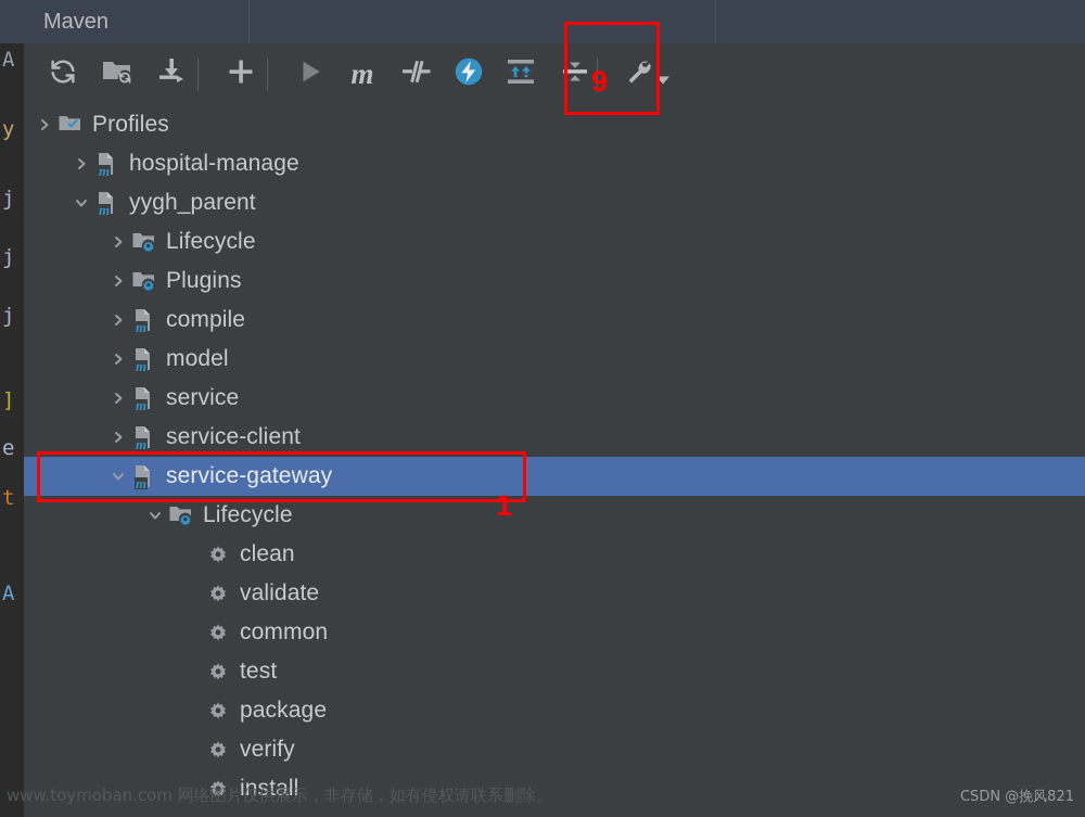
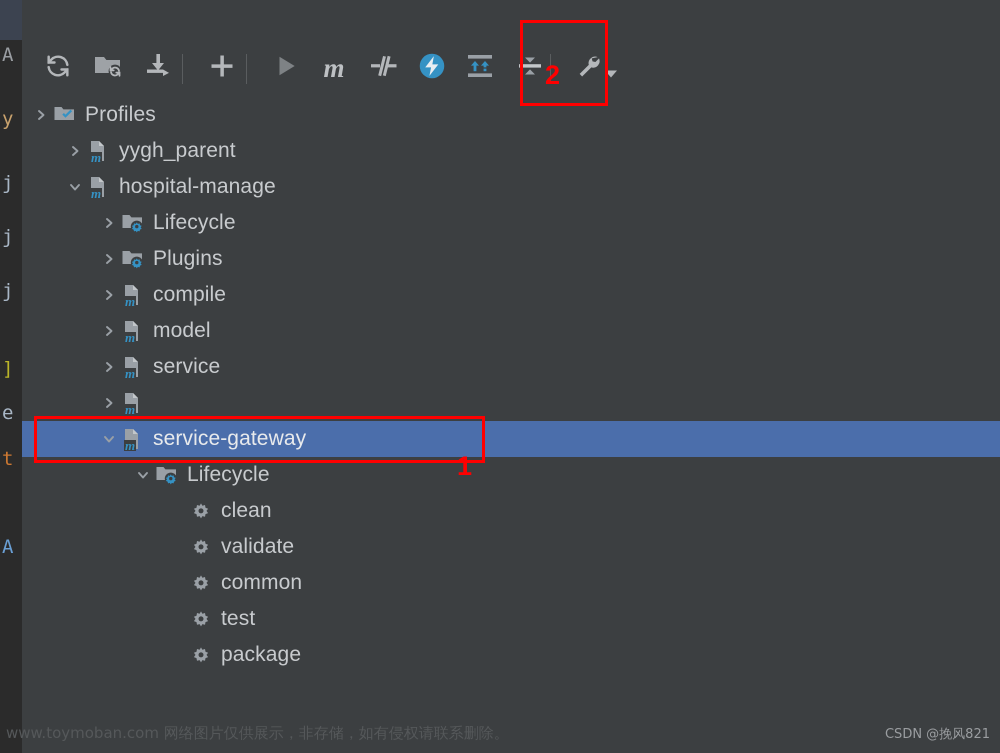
  A
  y
  j
  j
  j
  ]
  e
  t
  A
- Maven
  m
  Profiles
  m
- hospital-manage
+ yygh_parent
  m
- yygh_parent
+ hospital-manage
  Lifecycle
  Plugins
  m
  compile
  m
  model
  m
  service
  m
- service-client
  m
  service-gateway
  Lifecycle
  clean
  validate
  common
  test
  package
- verify
- install
  1
- 9
+ 2
  www.toymoban.com 网络图片仅供展示，非存储，如有侵权请联系删除。
  CSDN @挽风821
